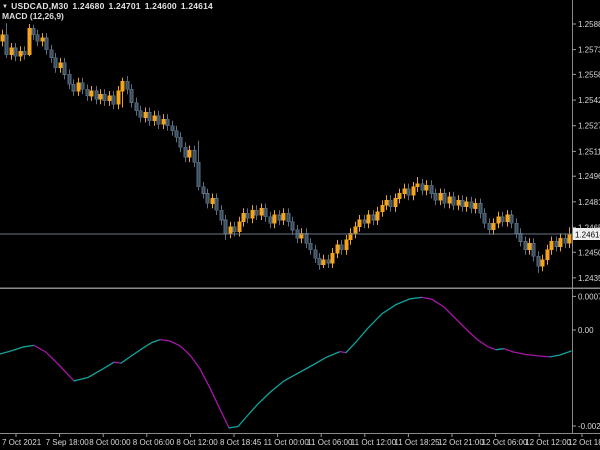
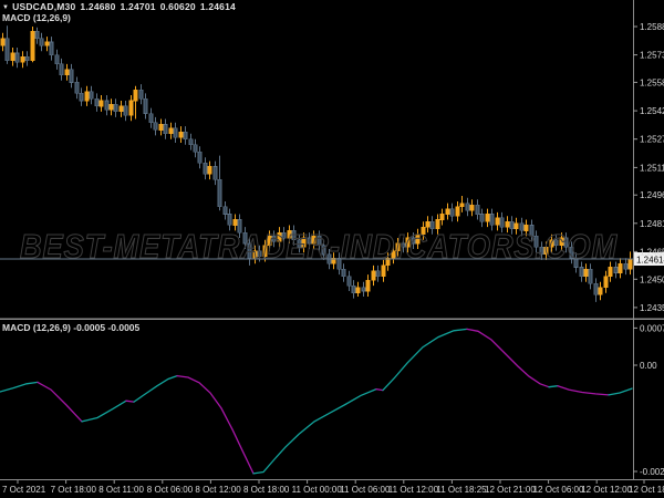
- USDCAD,M30 1.24680 1.24701 1.24600 1.24614
+ USDCAD,M30 1.24680 1.24701 0.60620 1.24614
  MACD (12,26,9)
+ MACD (12,26,9) -0.0005 -0.0005
+ BEST-METATRADER-INDICATORS.COM
  1.2461
  1.258
  1.257
  1.255
  1.254
  1.252
  1.251
  1.249
  1.248
  1.246
  1.245
  1.243
  0.000
  0.00
  -0.002
  7 Oct 2021
- 7 Sep 18:00
+ 7 Oct 18:00
- 8 Oct 00:00
+ 8 Oct 11:00
  8 Oct 06:00
  8 Oct 12:00
- 8 Oct 18:45
+ 8 Oct 18:00
  11 Oct 00:00
  11 Oct 06:00
  11 Oct 12:00
  11 Oct 18:25
  12 Oct 21:00
  12 Oct 06:00
  12 Oct 12:00
